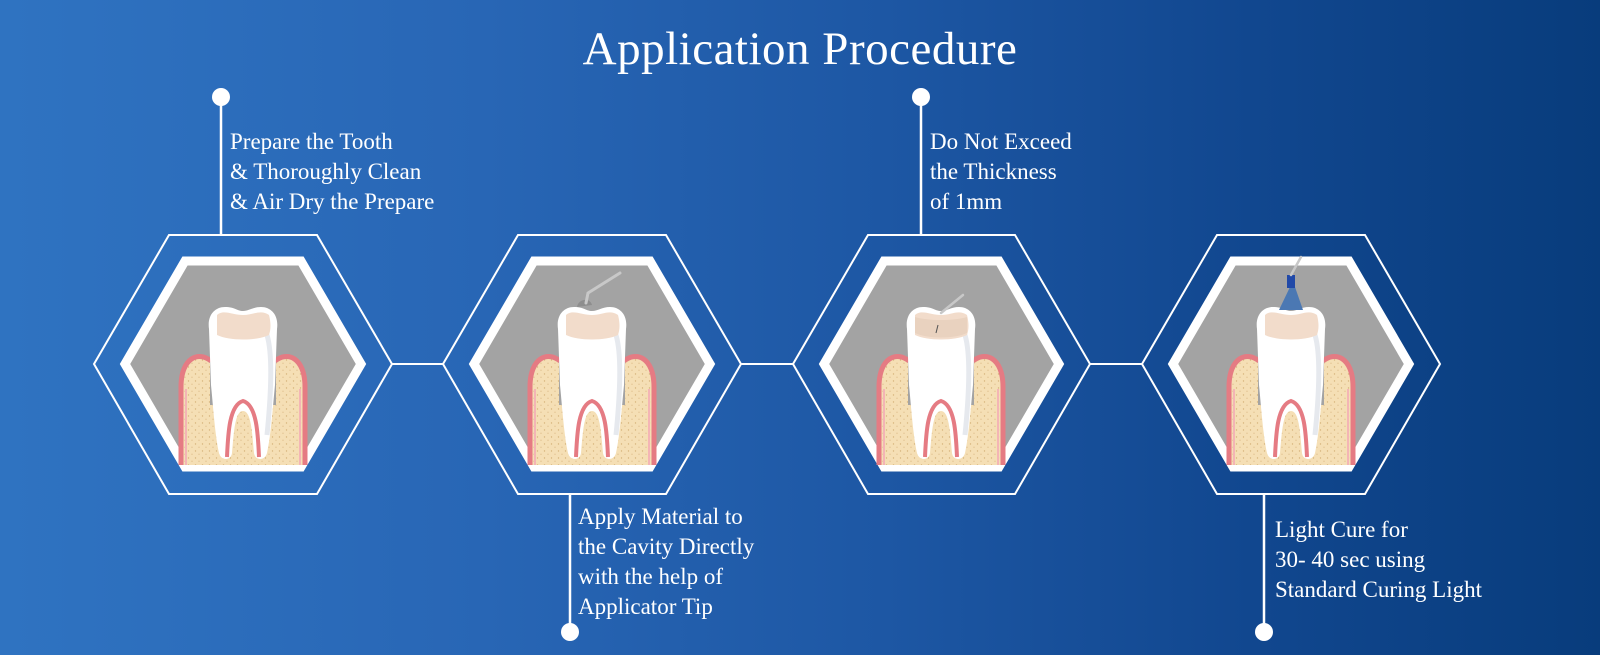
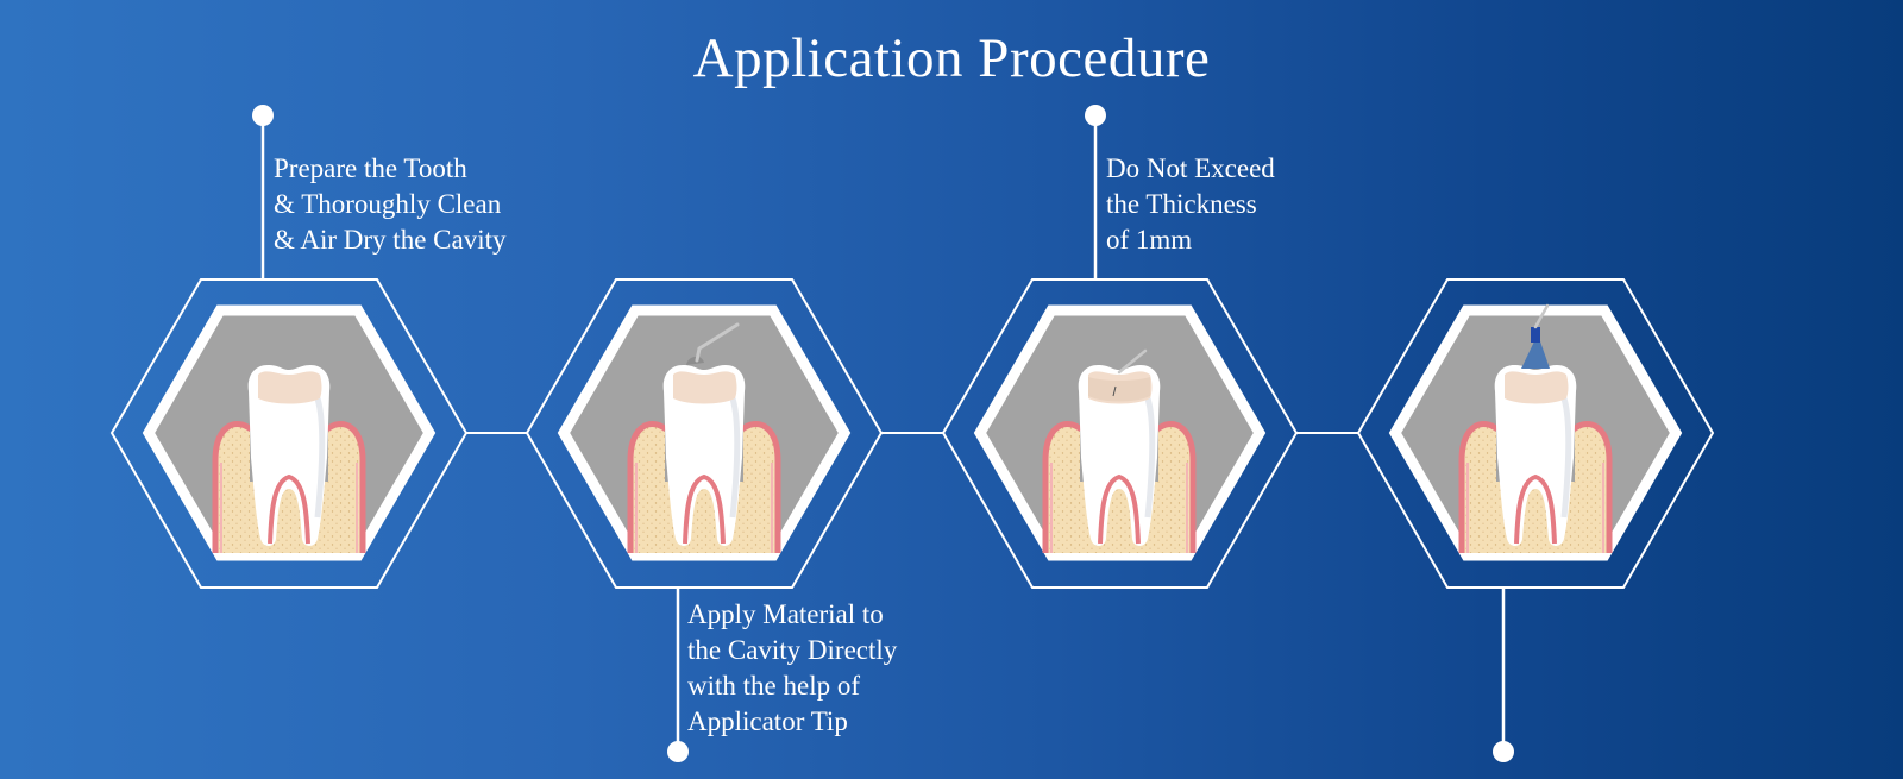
  Application Procedure
  Prepare the Tooth
  & Thoroughly Clean
- & Air Dry the Prepare
+ & Air Dry the Cavity
  Apply Material to
  the Cavity Directly
  with the help of
  Applicator Tip
  Do Not Exceed
  the Thickness
  of 1mm
- Light Cure for
- 30- 40 sec using
- Standard Curing Light
